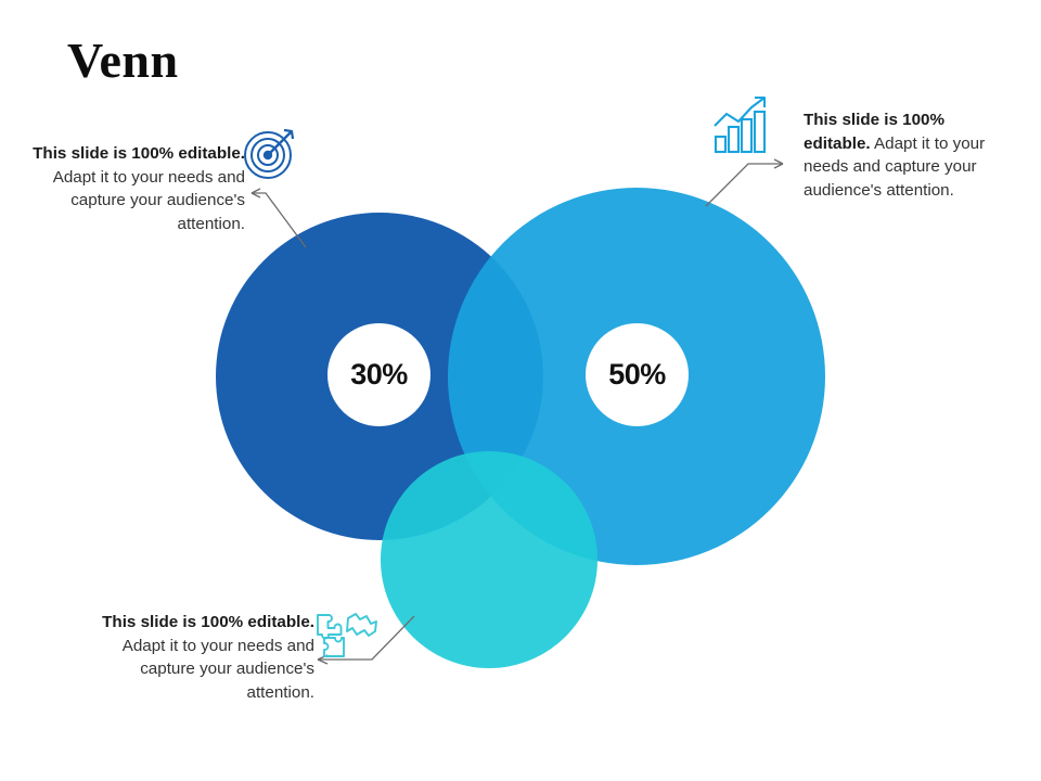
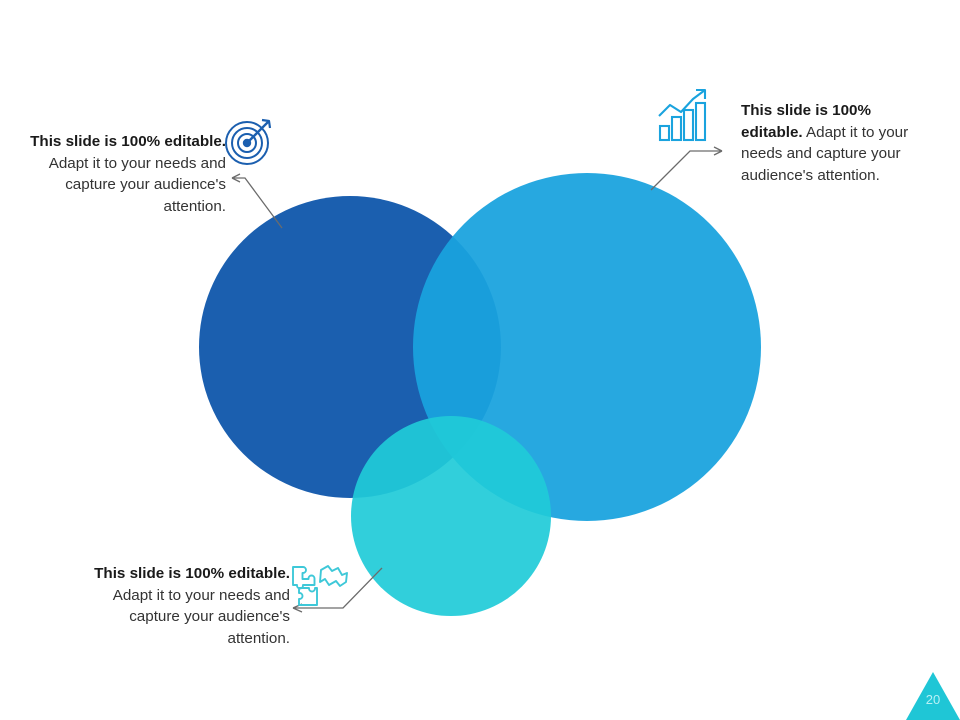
- Venn
- 30%
- 50%
  This slide is 100% editable. Adapt it to your needs and capture your audience's attention.
  This slide is 100% editable. Adapt it to your needs and capture your audience's attention.
  This slide is 100% editable. Adapt it to your needs and capture your audience's attention.
+ 20
